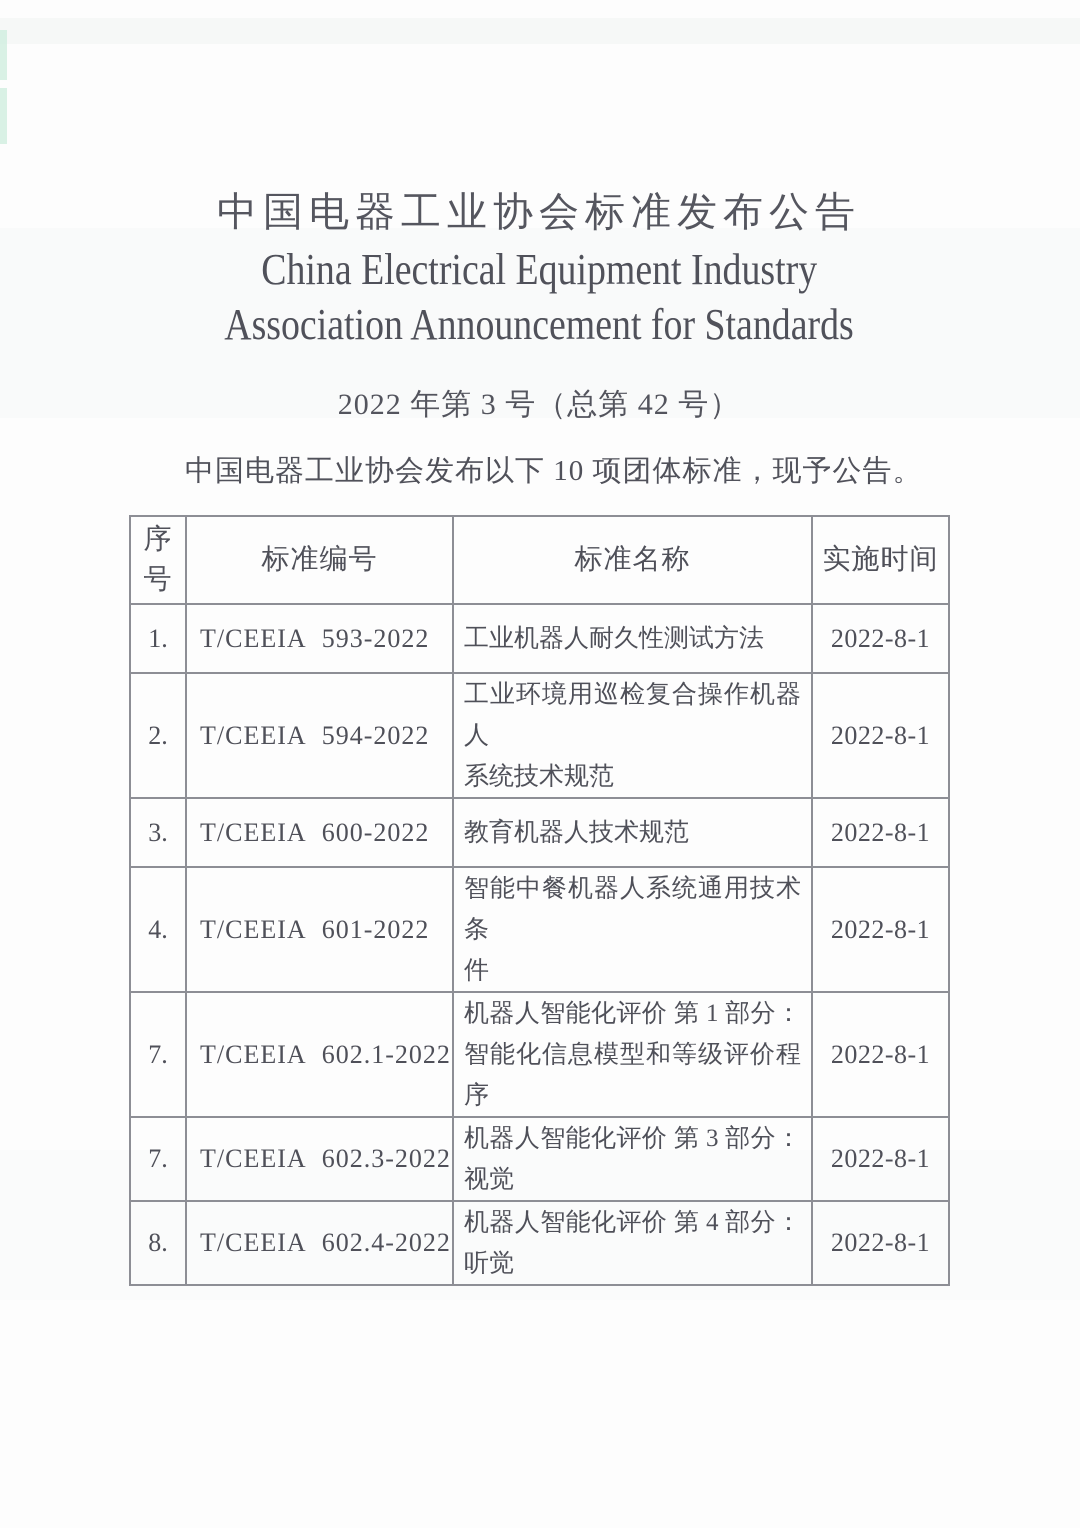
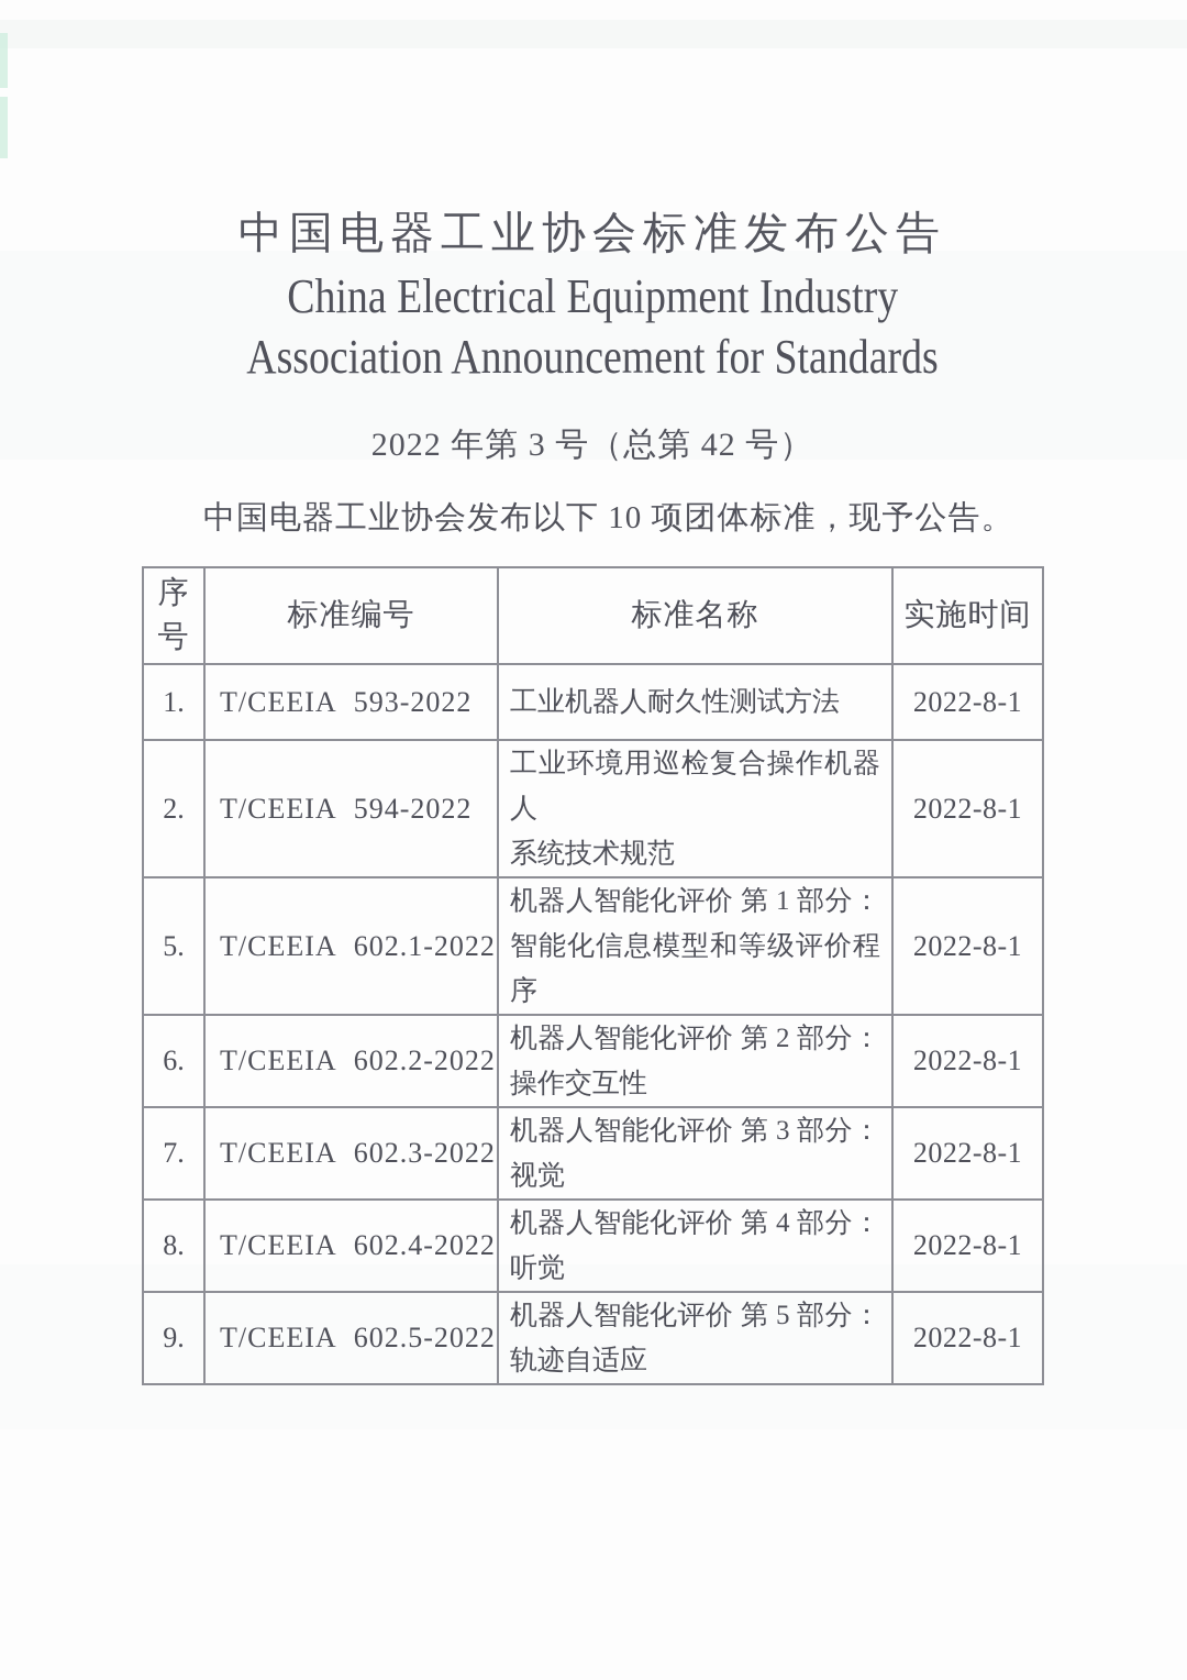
  中国电器工业协会标准发布公告
  China Electrical Equipment Industry
  Association Announcement for Standards
  2022 年第 3 号（总第 42 号）
  中国电器工业协会发布以下 10 项团体标准，现予公告。
  序号	标准编号	标准名称	实施时间
  1.	T/CEEIA 593-2022	工业机器人耐久性测试方法	2022-8-1
  2.	T/CEEIA 594-2022	工业环境用巡检复合操作机器人系统技术规范	2022-8-1
- 3.	T/CEEIA 600-2022	教育机器人技术规范	2022-8-1
- 4.	T/CEEIA 601-2022	智能中餐机器人系统通用技术条件	2022-8-1
- 7.	T/CEEIA 602.1-2022	机器人智能化评价 第 1 部分：智能化信息模型和等级评价程序	2022-8-1
+ 5.	T/CEEIA 602.1-2022	机器人智能化评价 第 1 部分：智能化信息模型和等级评价程序	2022-8-1
+ 6.	T/CEEIA 602.2-2022	机器人智能化评价 第 2 部分：操作交互性	2022-8-1
  7.	T/CEEIA 602.3-2022	机器人智能化评价 第 3 部分：视觉	2022-8-1
  8.	T/CEEIA 602.4-2022	机器人智能化评价 第 4 部分：听觉	2022-8-1
+ 9.	T/CEEIA 602.5-2022	机器人智能化评价 第 5 部分：轨迹自适应	2022-8-1
